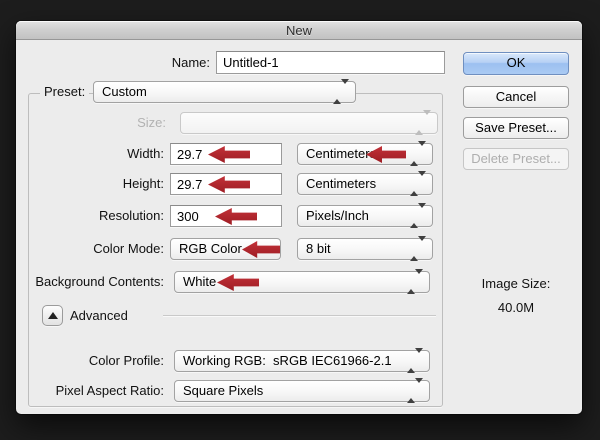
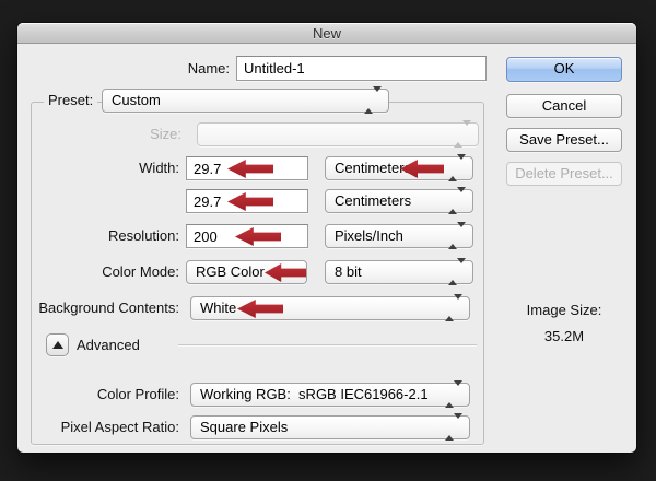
  New
  Name:
  Untitled-1
  OK
  Cancel
  Save Preset...
  Delete Preset...
  Preset:
  Custom
  Size:
  Width:
  29.7
  Centimeter
- Height:
  29.7
  Centimeters
  Resolution:
- 300
+ 200
  Pixels/Inch
  Color Mode:
  RGB Color
  8 bit
  Background Contents:
  White
  Advanced
  Color Profile:
  Working RGB: sRGB IEC61966-2.1
  Pixel Aspect Ratio:
  Square Pixels
  Image Size:
- 40.0M
+ 35.2M
